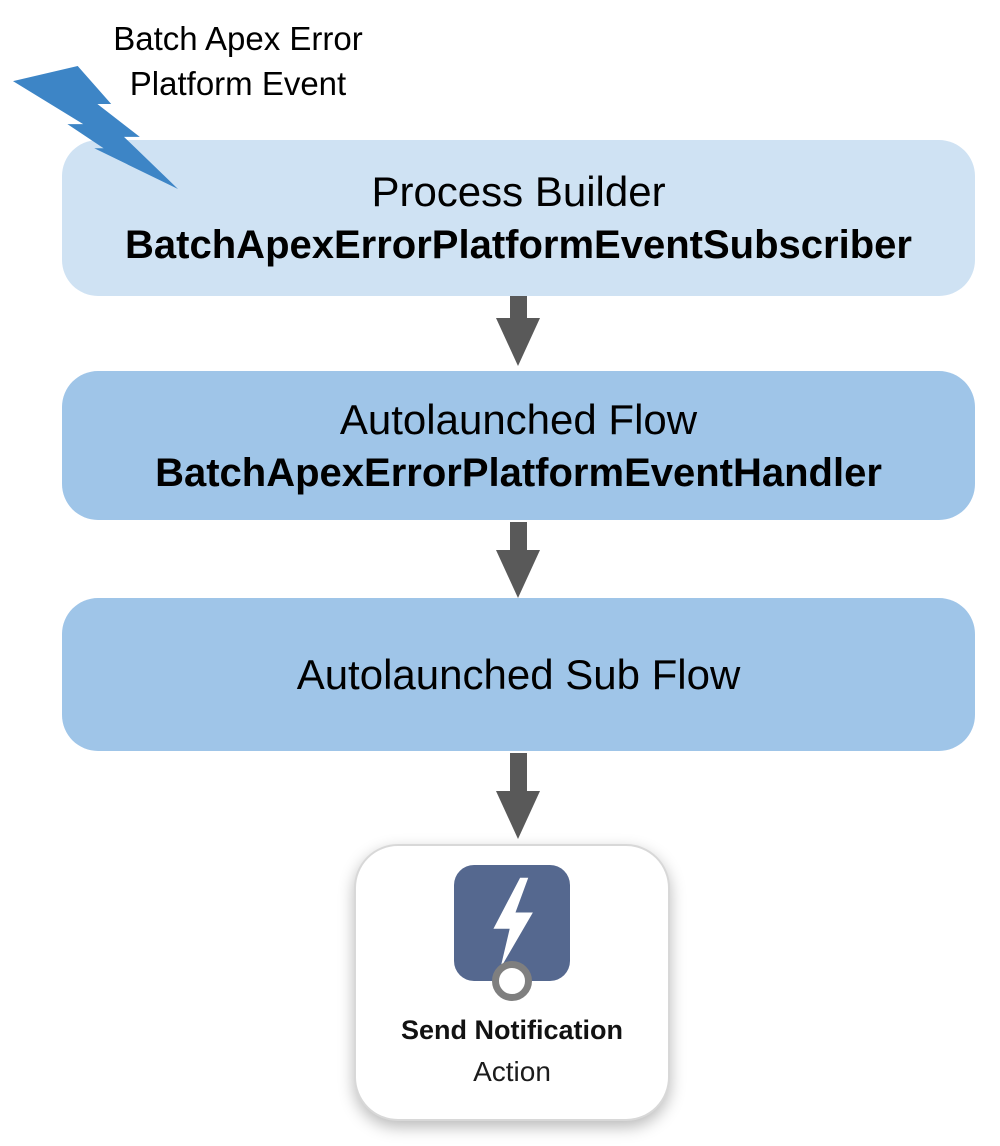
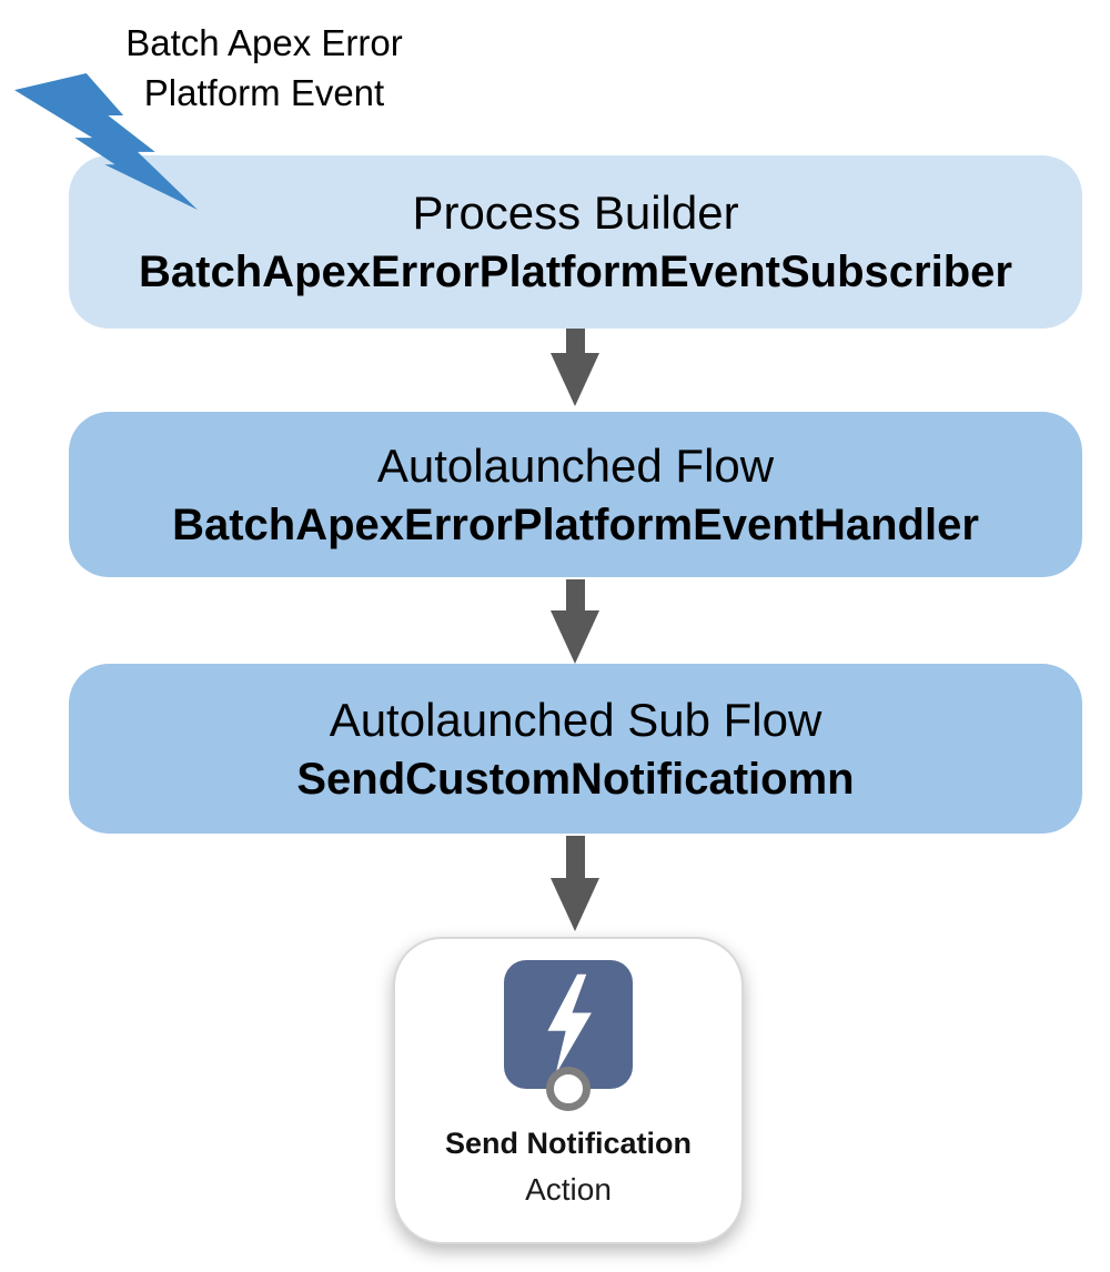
  Batch Apex Error
  Platform Event
  Process Builder
  BatchApexErrorPlatformEventSubscriber
  Autolaunched Flow
  BatchApexErrorPlatformEventHandler
  Autolaunched Sub Flow
+ SendCustomNotificatiomn
  Send Notification
  Action
